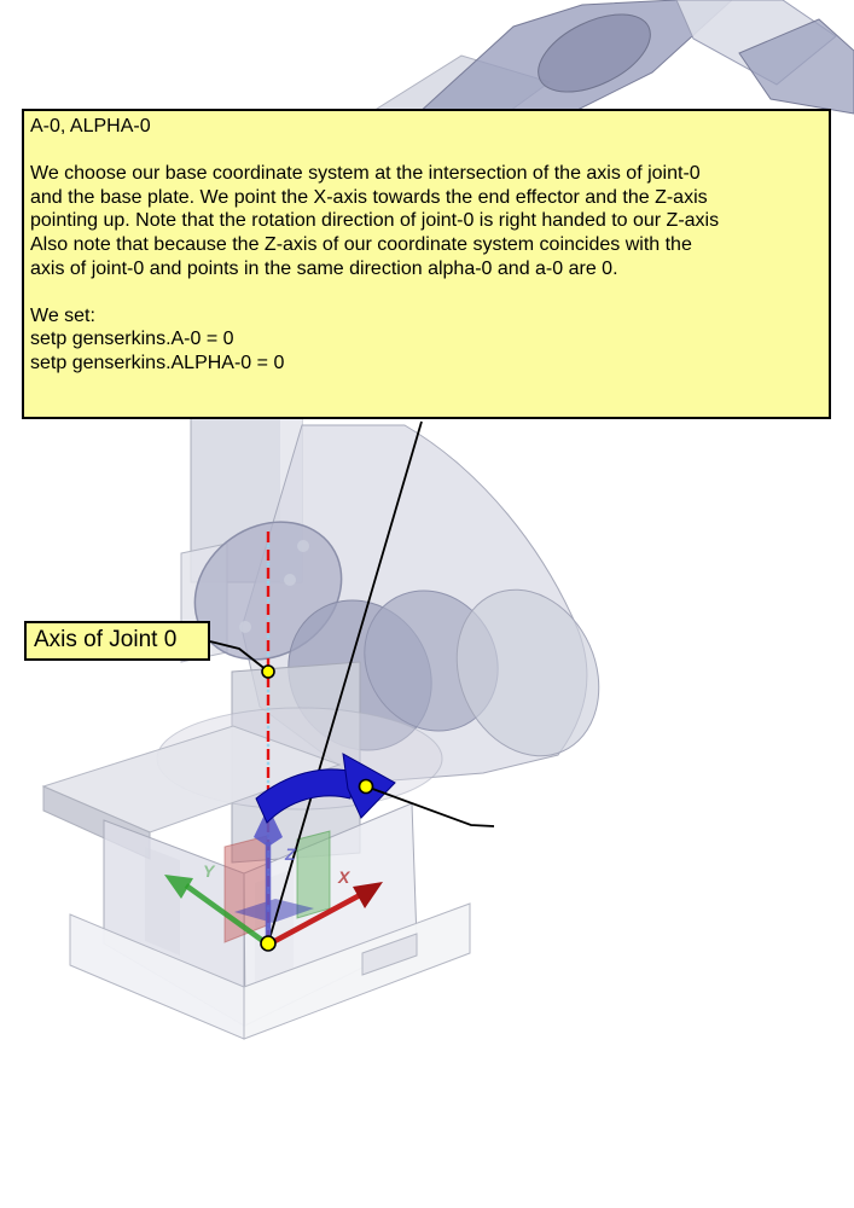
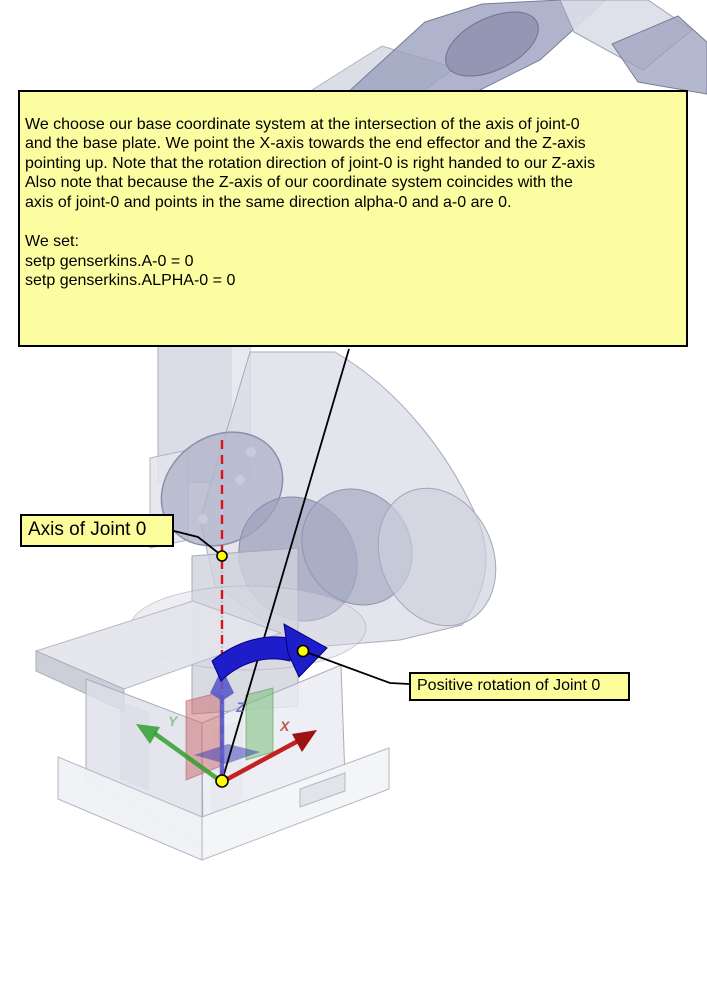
  Y
  X
  Z
- A-0, ALPHA-0
  We choose our base coordinate system at the intersection of the axis of joint-0
  and the base plate. We point the X-axis towards the end effector and the Z-axis
  pointing up. Note that the rotation direction of joint-0 is right handed to our Z-axis
  Also note that because the Z-axis of our coordinate system coincides with the
  axis of joint-0 and points in the same direction alpha-0 and a-0 are 0.
  We set:
  setp genserkins.A-0 = 0
  setp genserkins.ALPHA-0 = 0
  Axis of Joint 0
+ Positive rotation of Joint 0
